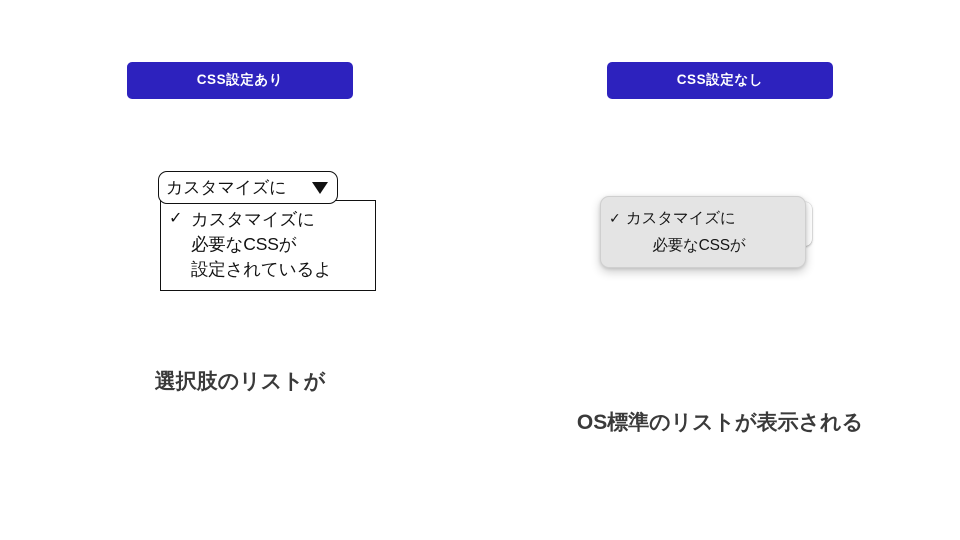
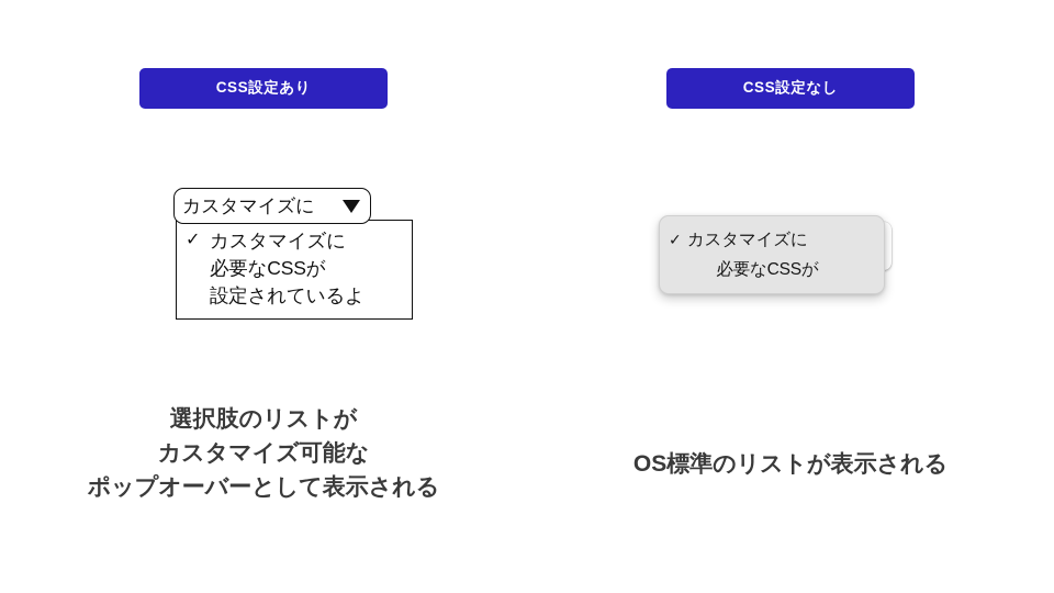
  CSS設定あり
  カスタマイズに
  ✓
  カスタマイズに
  必要なCSSが
  設定されているよ
  選択肢のリストが
+ カスタマイズ可能な
+ ポップオーバーとして表示される
  CSS設定なし
  OS標準のリストが表示される
  ✓
  カスタマイズに
  必要なCSSが
